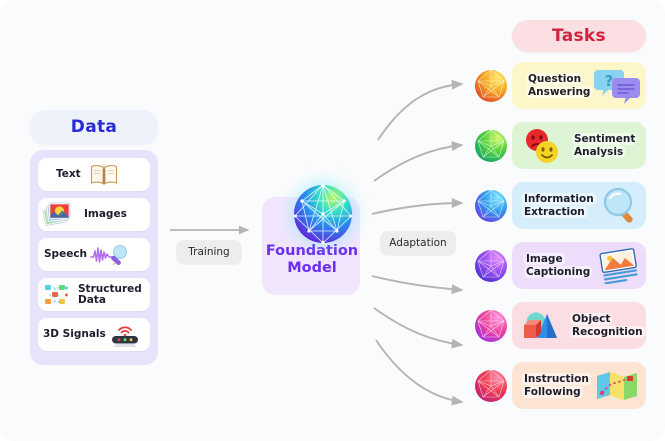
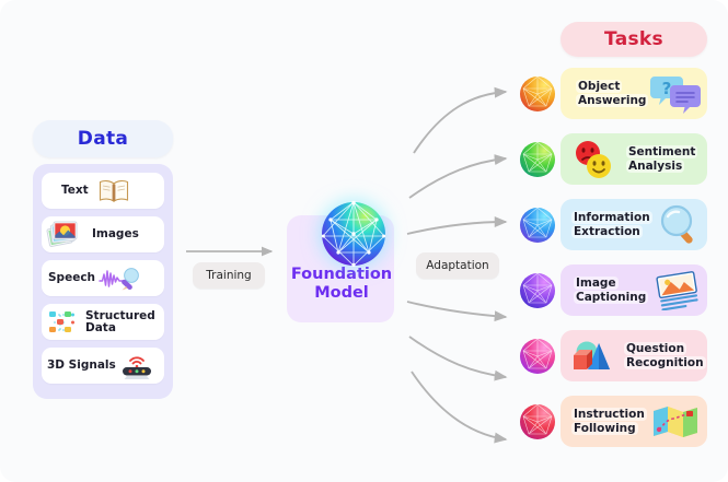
  Data
  Text
  Images
  Speech
  Structured
  Data
  3D Signals
  Training
  Adaptation
  Foundation
  Model
  Tasks
- Question
+ Object
  Answering
  ?
  Sentiment
  Analysis
  Information
  Extraction
  Image
  Captioning
- Object
+ Question
  Recognition
  Instruction
  Following
